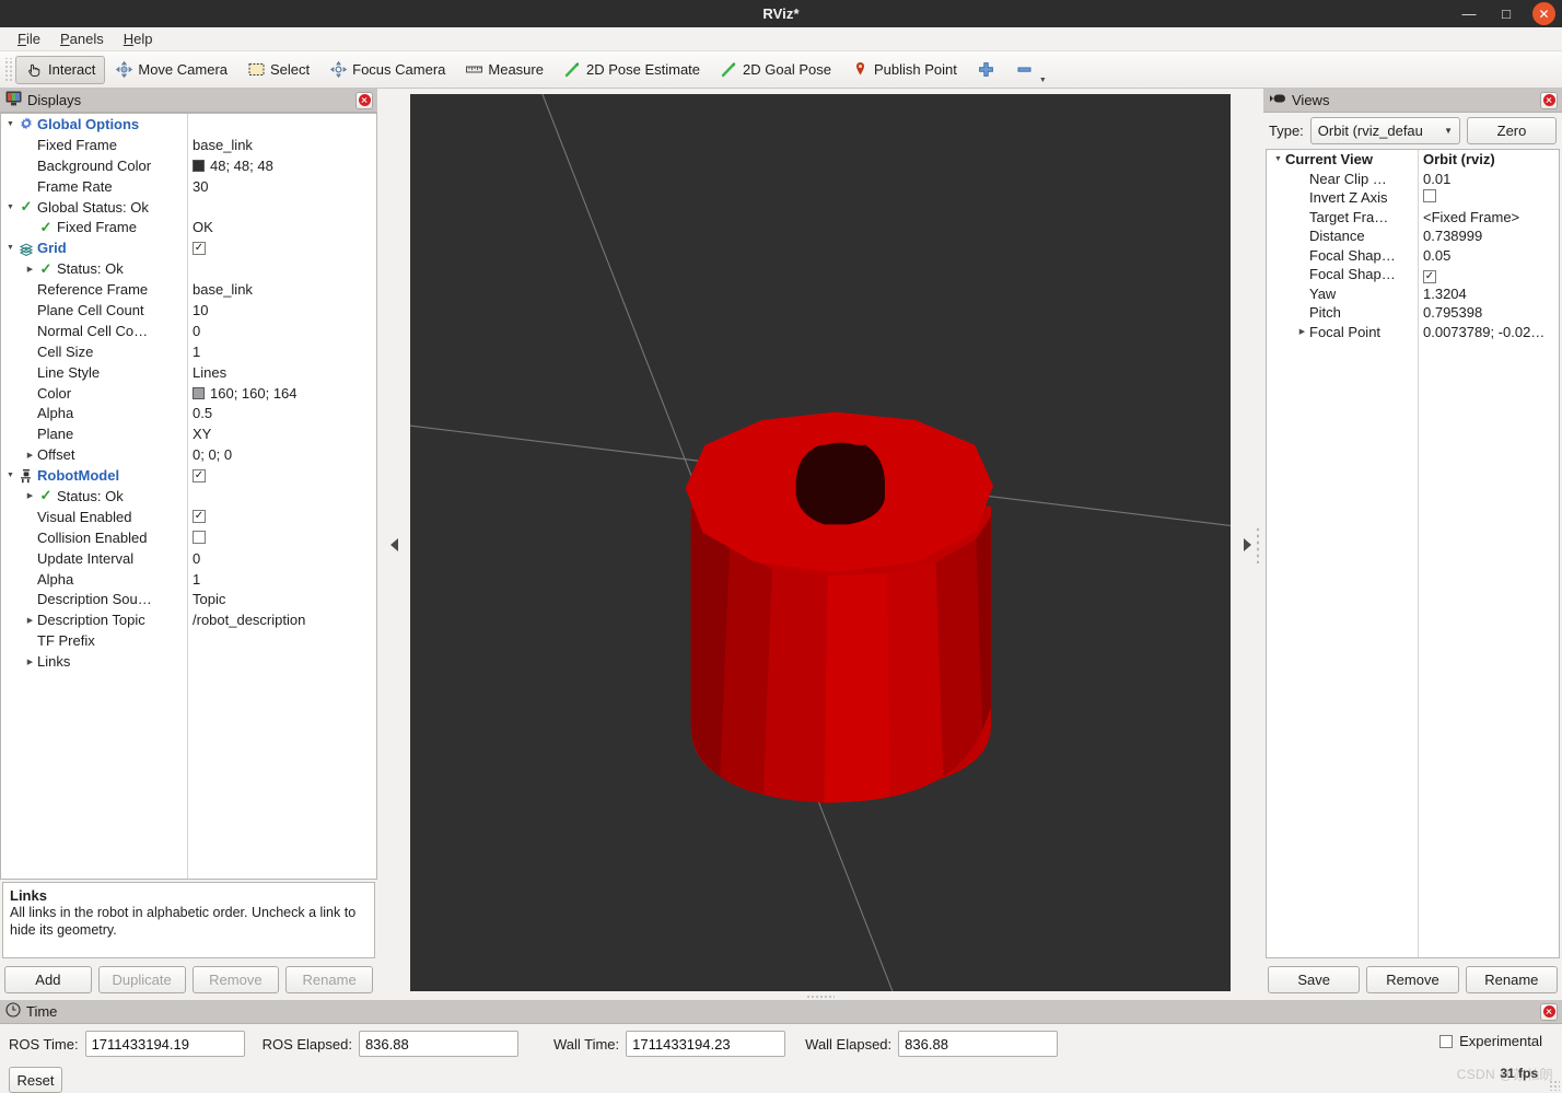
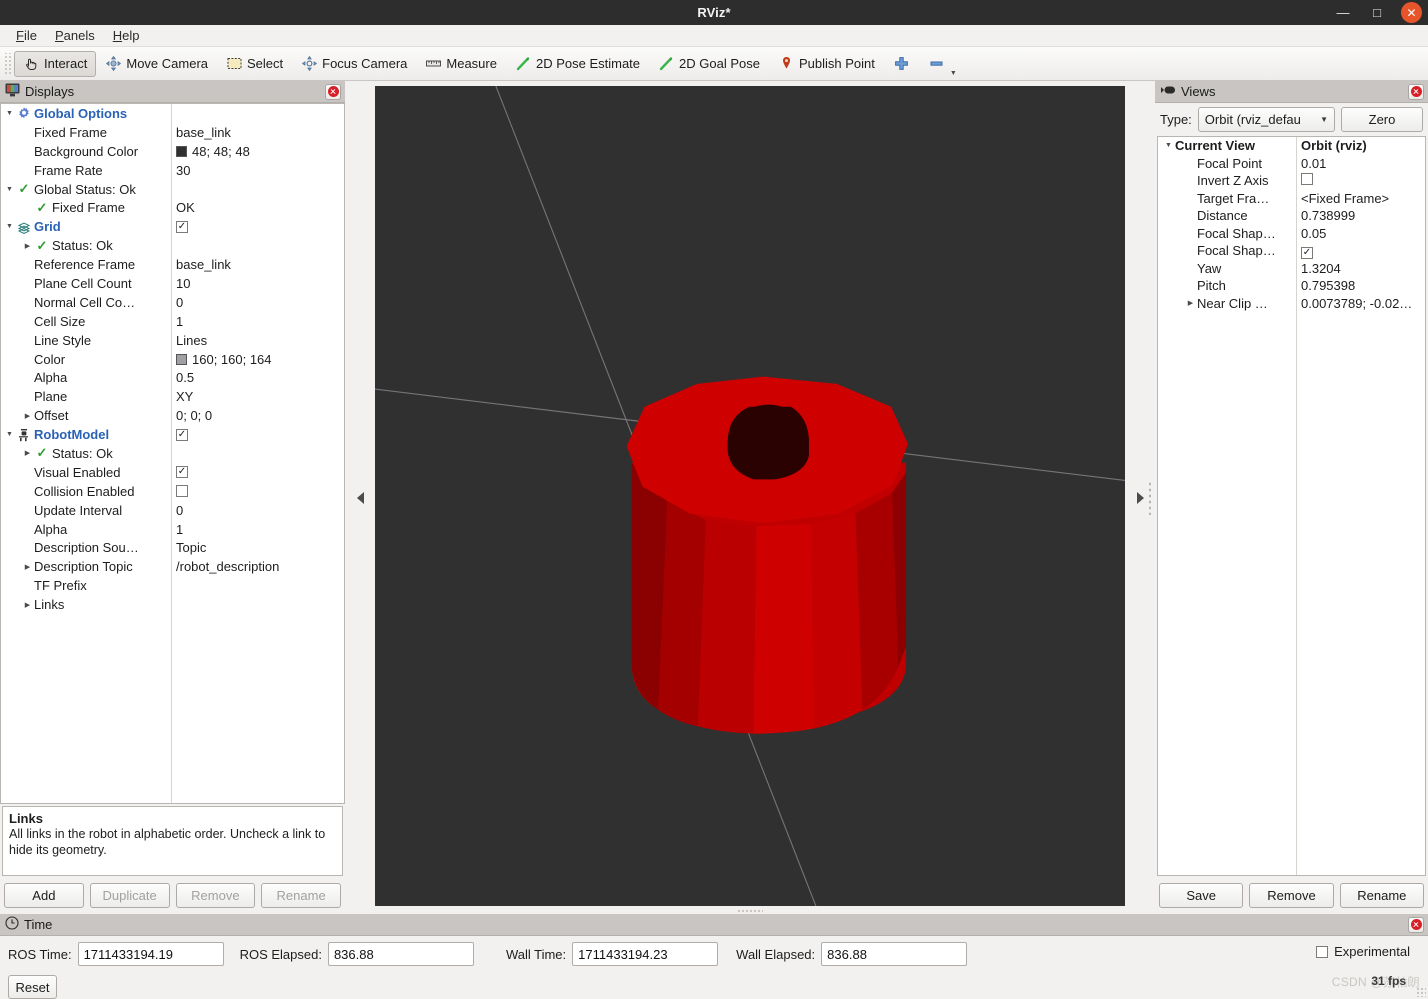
  RViz*
  —
  □
  ✕
  File
  Panels
  Help
  Interact
  Move Camera
  Select
  Focus Camera
  Measure
  2D Pose Estimate
  2D Goal Pose
  Publish Point
  Displays
  Global Options
  Fixed Frame
  base_link
  Background Color
  48; 48; 48
  Frame Rate
  30
  ✓
  Global Status: Ok
  ✓
  Fixed Frame
  OK
  Grid
  ✓
  ✓
  Status: Ok
  Reference Frame
  base_link
  Plane Cell Count
  10
  Normal Cell Co…
  0
  Cell Size
  1
  Line Style
  Lines
  Color
  160; 160; 164
  Alpha
  0.5
  Plane
  XY
  Offset
  0; 0; 0
  RobotModel
  ✓
  ✓
  Status: Ok
  Visual Enabled
  ✓
  Collision Enabled
  Update Interval
  0
  Alpha
  1
  Description Sou…
  Topic
  Description Topic
  /robot_description
  TF Prefix
  Links
  Links
  All links in the robot in alphabetic order. Uncheck a link to hide its geometry.
  Add
  Duplicate
  Remove
  Rename
  Views
  Type:
  Orbit (rviz_defau
  ▼
  Zero
  Current View
  Orbit (rviz)
- Near Clip …
+ Focal Point
  0.01
  Invert Z Axis
  Target Fra…
  <Fixed Frame>
  Distance
  0.738999
  Focal Shap…
  0.05
  Focal Shap…
  ✓
  Yaw
  1.3204
  Pitch
  0.795398
- Focal Point
+ Near Clip …
  0.0073789; -0.02…
  Save
  Remove
  Rename
  Time
  ROS Time:
  1711433194.19
  ROS Elapsed:
  836.88
  Wall Time:
  1711433194.23
  Wall Elapsed:
  836.88
  Reset
  Experimental
  CSDN @苏柏朗
  31 fps
